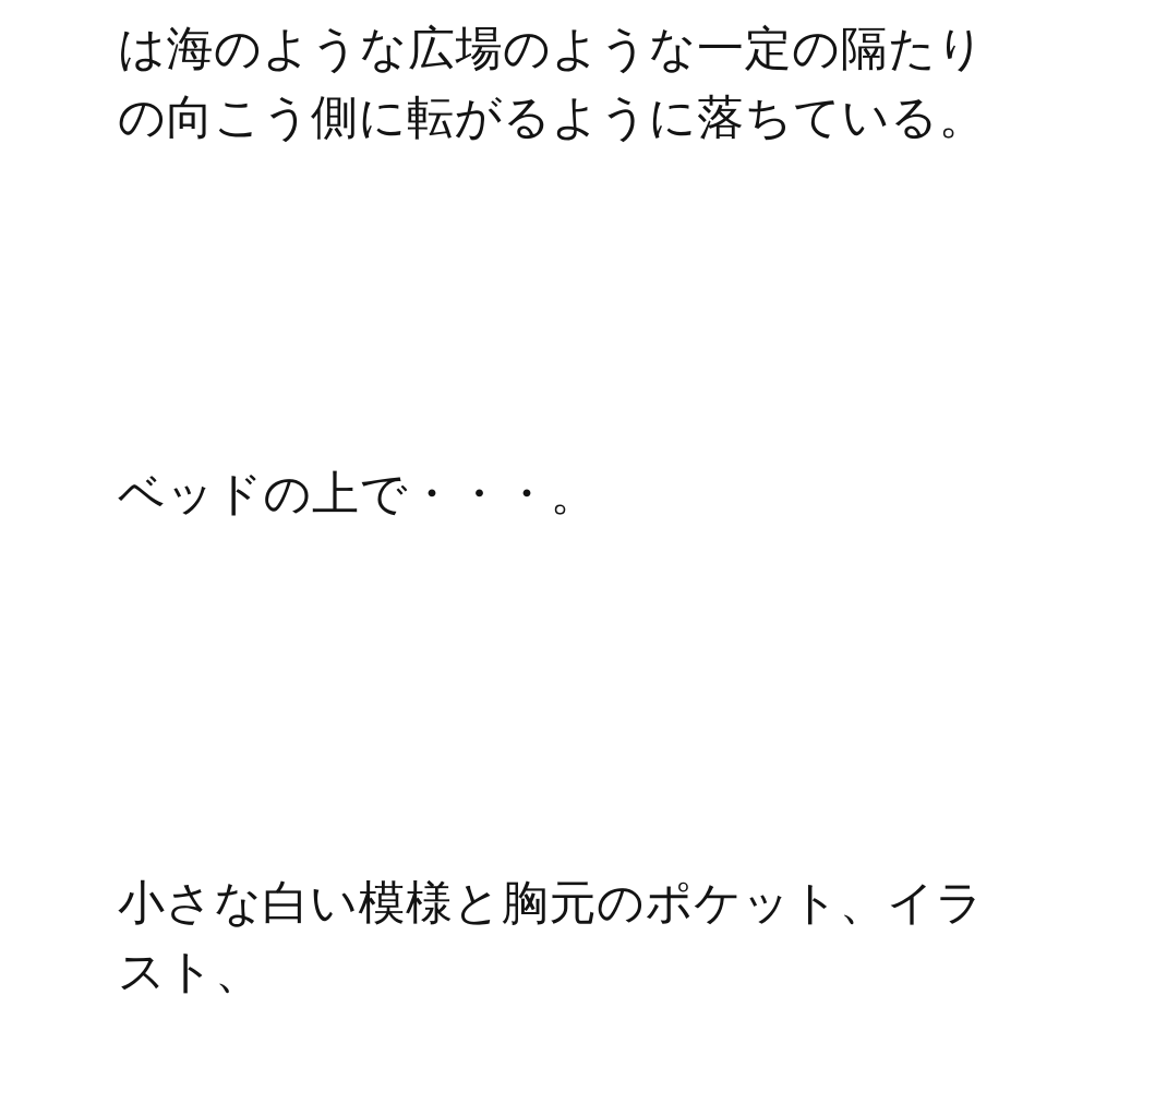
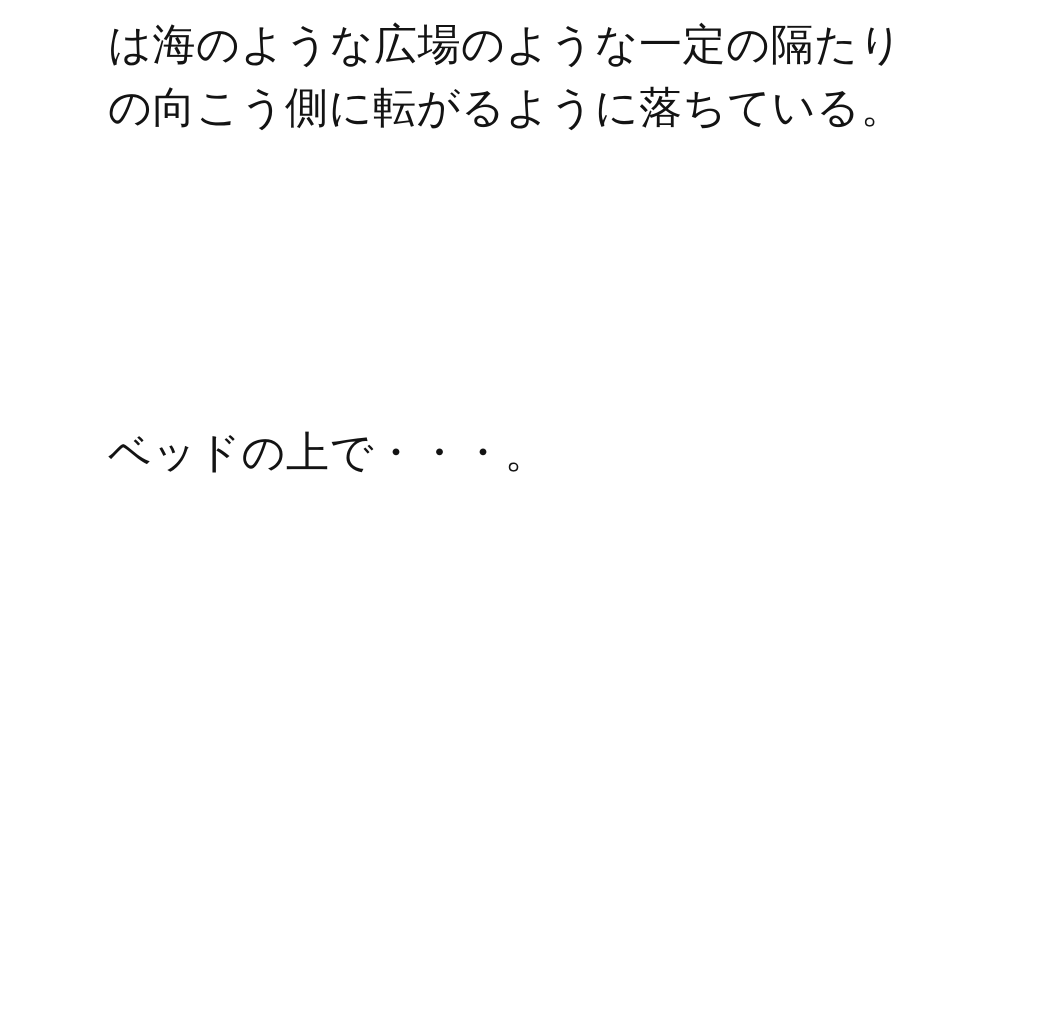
  は海のような広場のような一定の隔たりの向こう側に転がるように落ちている。
  ベッドの上で・・・。
- 小さな白い模様と胸元のポケット、イラスト、
